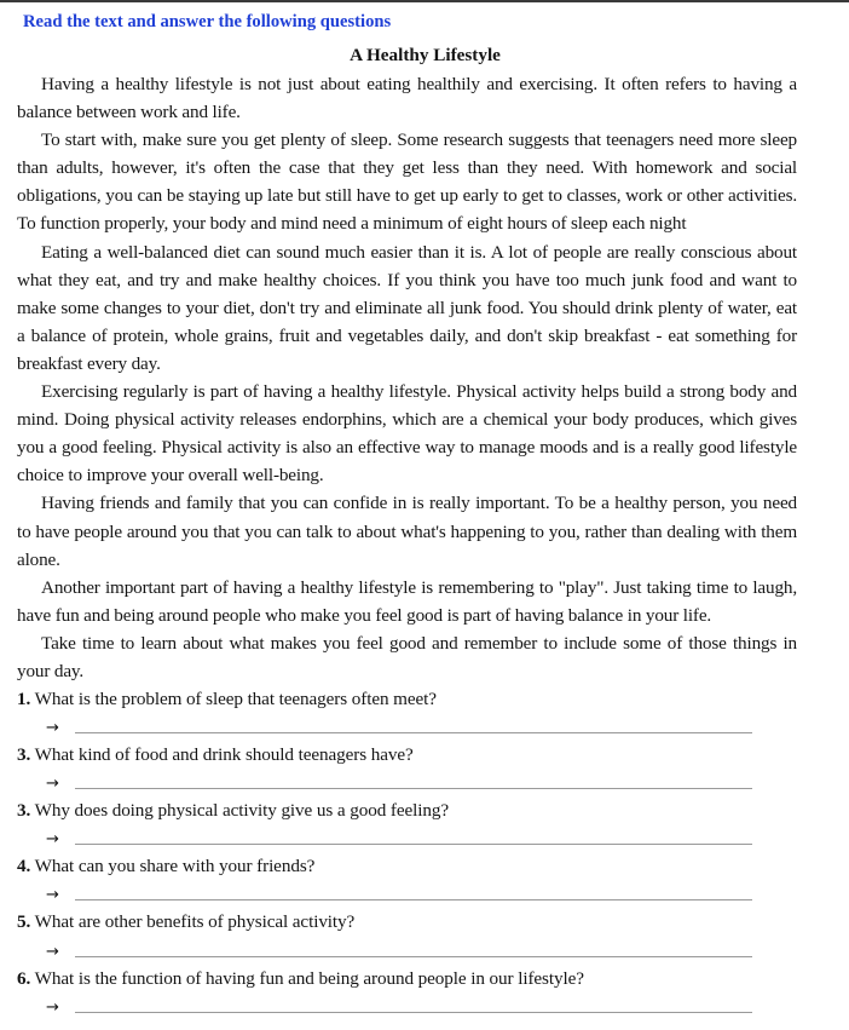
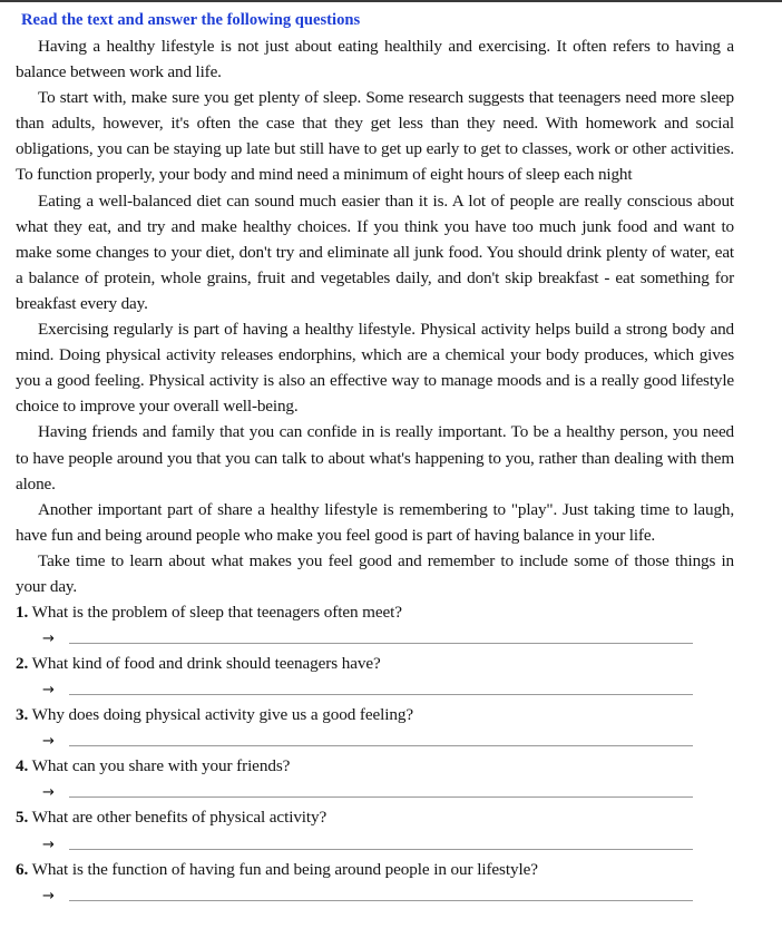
  Read the text and answer the following questions
- A Healthy Lifestyle
  Having a healthy lifestyle is not just about eating healthily and exercising. It often refers to having a balance between work and life.
  To start with, make sure you get plenty of sleep. Some research suggests that teenagers need more sleep than adults, however, it's often the case that they get less than they need. With homework and social obligations, you can be staying up late but still have to get up early to get to classes, work or other activities. To function properly, your body and mind need a minimum of eight hours of sleep each night
  Eating a well-balanced diet can sound much easier than it is. A lot of people are really conscious about what they eat, and try and make healthy choices. If you think you have too much junk food and want to make some changes to your diet, don't try and eliminate all junk food. You should drink plenty of water, eat a balance of protein, whole grains, fruit and vegetables daily, and don't skip breakfast - eat something for breakfast every day.
  Exercising regularly is part of having a healthy lifestyle. Physical activity helps build a strong body and mind. Doing physical activity releases endorphins, which are a chemical your body produces, which gives you a good feeling. Physical activity is also an effective way to manage moods and is a really good lifestyle choice to improve your overall well-being.
  Having friends and family that you can confide in is really important. To be a healthy person, you need to have people around you that you can talk to about what's happening to you, rather than dealing with them alone.
- Another important part of having a healthy lifestyle is remembering to "play". Just taking time to laugh, have fun and being around people who make you feel good is part of having balance in your life.
+ Another important part of share a healthy lifestyle is remembering to "play". Just taking time to laugh, have fun and being around people who make you feel good is part of having balance in your life.
  Take time to learn about what makes you feel good and remember to include some of those things in your day.
  1. What is the problem of sleep that teenagers often meet?
  →
- 3. What kind of food and drink should teenagers have?
+ 2. What kind of food and drink should teenagers have?
  →
  3. Why does doing physical activity give us a good feeling?
  →
  4. What can you share with your friends?
  →
  5. What are other benefits of physical activity?
  →
  6. What is the function of having fun and being around people in our lifestyle?
  →
